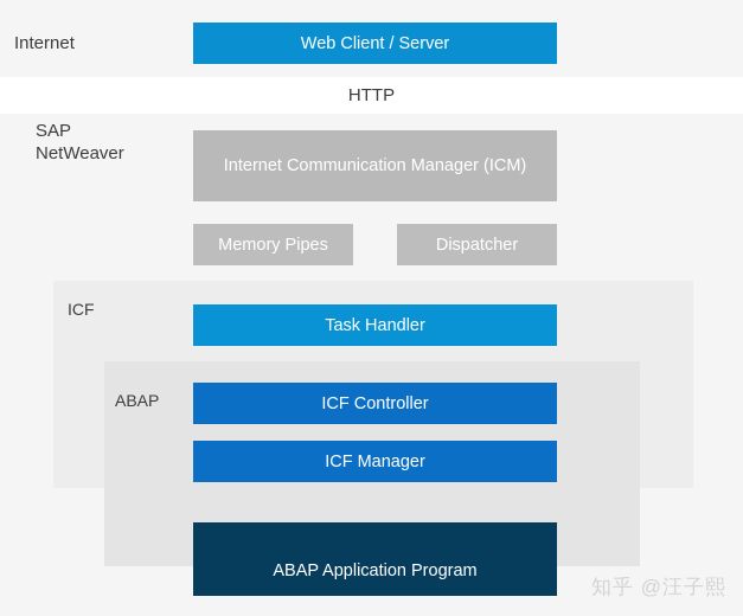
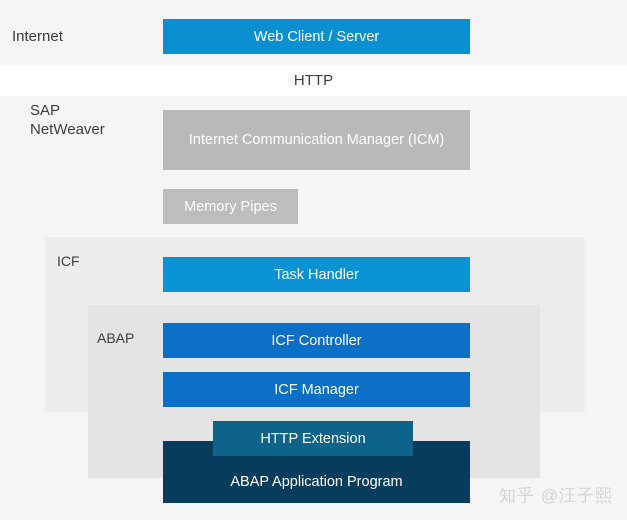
  Internet
  SAP
  NetWeaver
  ICF
  ABAP
  HTTP
  Web Client / Server
  Internet Communication Manager (ICM)
  Memory Pipes
- Dispatcher
  Task Handler
  ICF Controller
  ICF Manager
  ABAP Application Program
+ HTTP Extension
  知乎 @汪子熙
